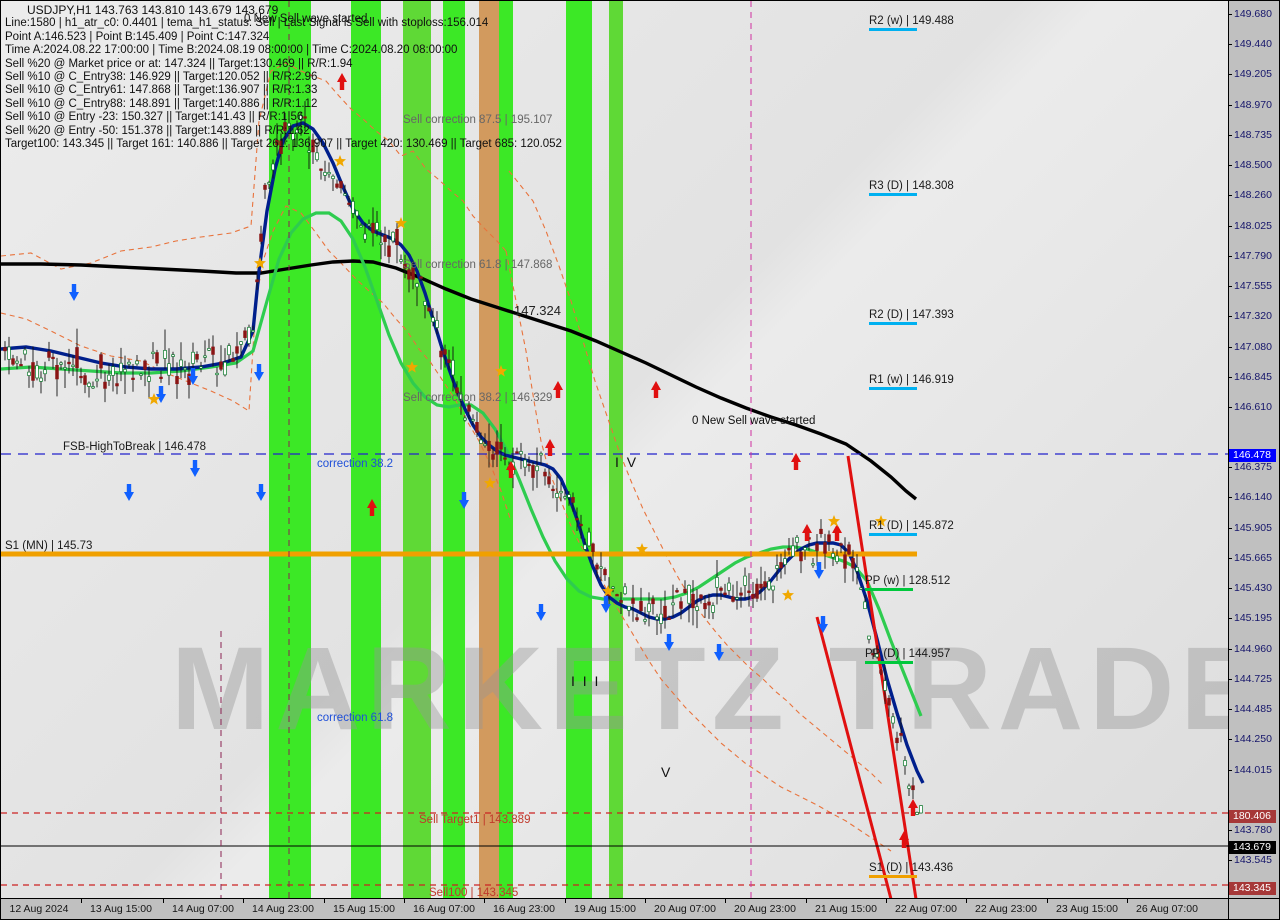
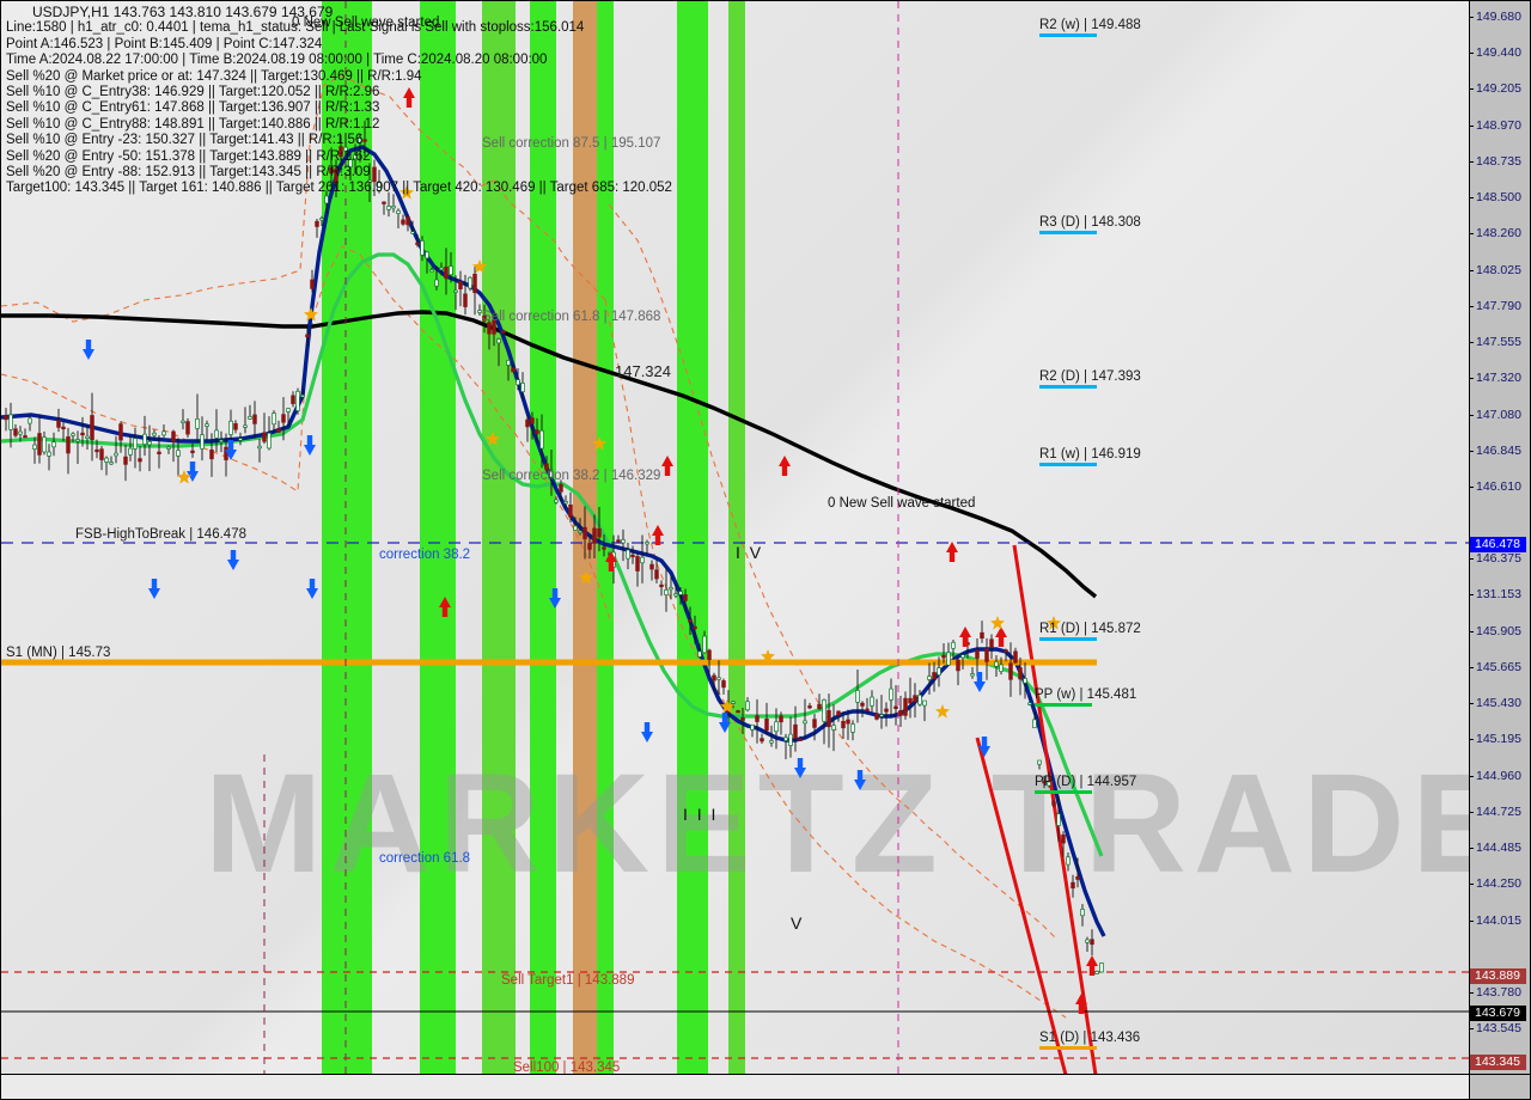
  MARKET TRADE
  USDJPY,H1 143.763 143.810 143.679 143.679
  Line:1580 | h1_atr_c0: 0.4401 | tema_h1_status: Sell | Last Signal is Sell with stoploss:156.014
  Point A:146.523 | Point B:145.409 | Point C:147.324
  Time A:2024.08.22 17:00:00 | Time B:2024.08.19 08:00:00 | Time C:2024.08.20 08:00:00
  Sell %20 @ Market price or at: 147.324 || Target:130.469 || R/R:1.94
  Sell %10 @ C_Entry38: 146.929 || Target:120.052 || R/R:2.96
  Sell %10 @ C_Entry61: 147.868 || Target:136.907 || R/R:1.33
  Sell %10 @ C_Entry88: 148.891 || Target:140.886 || R/R:1.12
  Sell %10 @ Entry -23: 150.327 || Target:141.43 || R/R:1.56
  Sell %20 @ Entry -50: 151.378 || Target:143.889 || R/R:1.62
+ Sell %20 @ Entry -88: 152.913 || Target:143.345 || R/R:3.09
  Target100: 143.345 || Target 161: 140.886 || Target 261: 136.907 || Target 420: 130.469 || Target 685: 120.052
  R2 (w) | 149.488
  R3 (D) | 148.308
  R2 (D) | 147.393
  R1 (w) | 146.919
  R1 (D) | 145.872
- PP (w) | 128.512
+ PP (w) | 145.481
  PP (D) | 144.957
  S1 (D) | 143.436
  S1 (MN) | 145.73
  FSB-HighToBreak | 146.478
  0 New Sell wave started
  0 New Sell wave started
  Sell correction 87.5 | 195.107
  Sell correction 61.8 | 147.868
  Sell correction 38.2 | 146.329
  147.324
  correction 38.2
  correction 61.8
  Sell Target1 | 143.889
  Sell100 | 143.345
  I V
  V
  I I I
  149.680
  149.440
  149.205
  148.970
  148.735
  148.500
  148.260
  148.025
  147.790
  147.555
  147.320
  147.080
  146.845
  146.610
  146.375
- 146.140
+ 131.153
  145.905
  145.665
  145.430
  145.195
  144.960
  144.725
  144.485
  144.250
  144.015
  143.780
  143.545
  146.478
- 180.406
+ 143.889
  143.679
  143.345
- 12 Aug 2024
- 13 Aug 15:00
- 14 Aug 07:00
- 14 Aug 23:00
- 15 Aug 15:00
- 16 Aug 07:00
- 16 Aug 23:00
- 19 Aug 15:00
- 20 Aug 07:00
- 20 Aug 23:00
- 21 Aug 15:00
- 22 Aug 07:00
- 22 Aug 23:00
- 23 Aug 15:00
- 26 Aug 07:00
